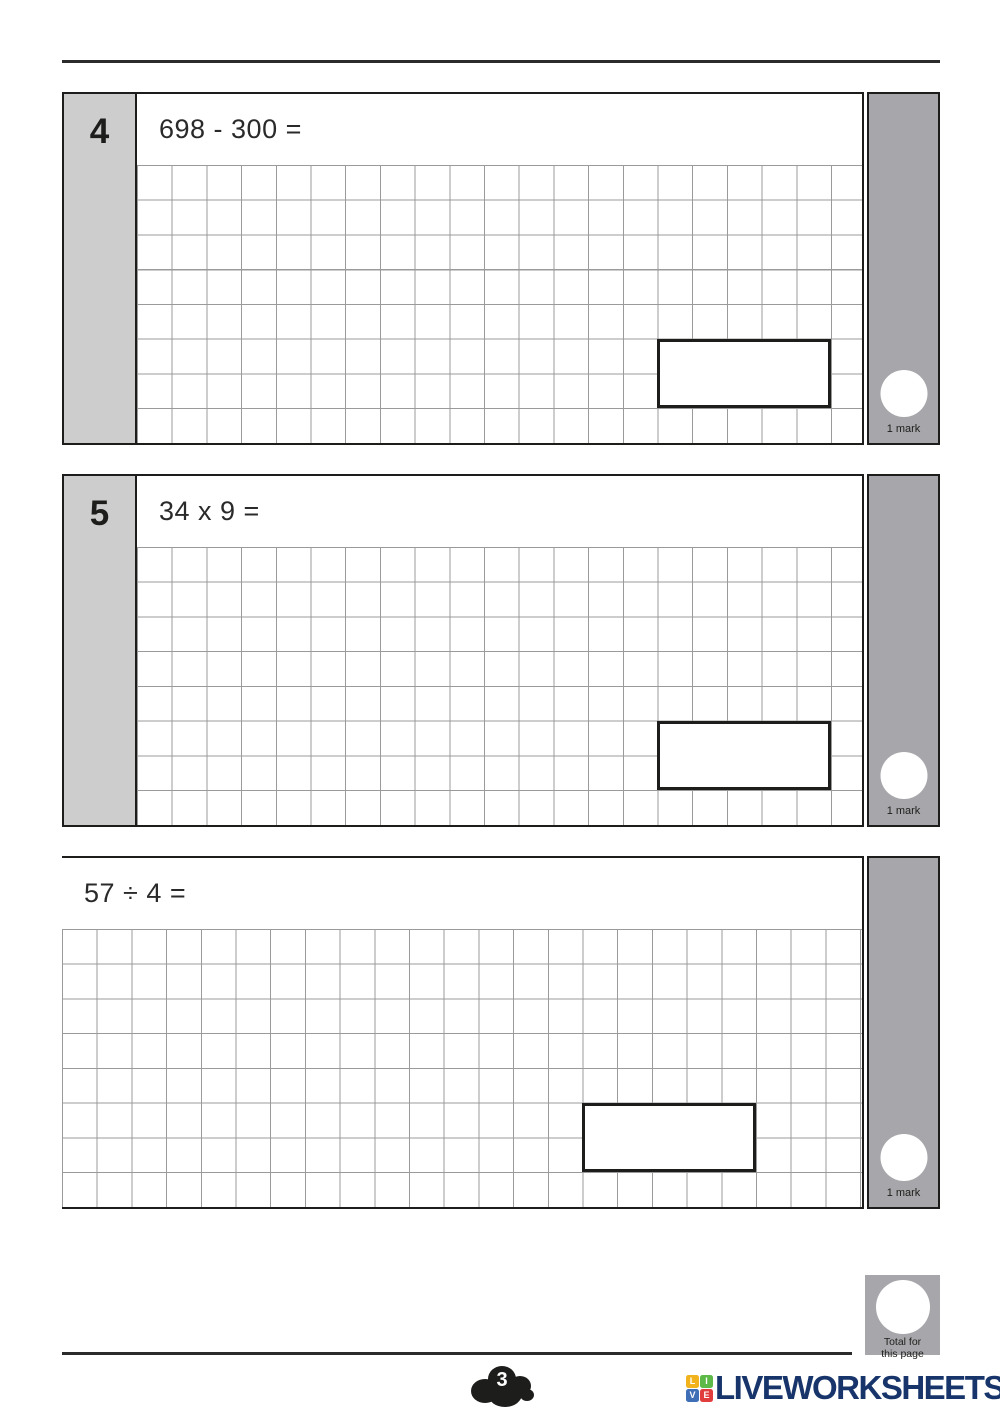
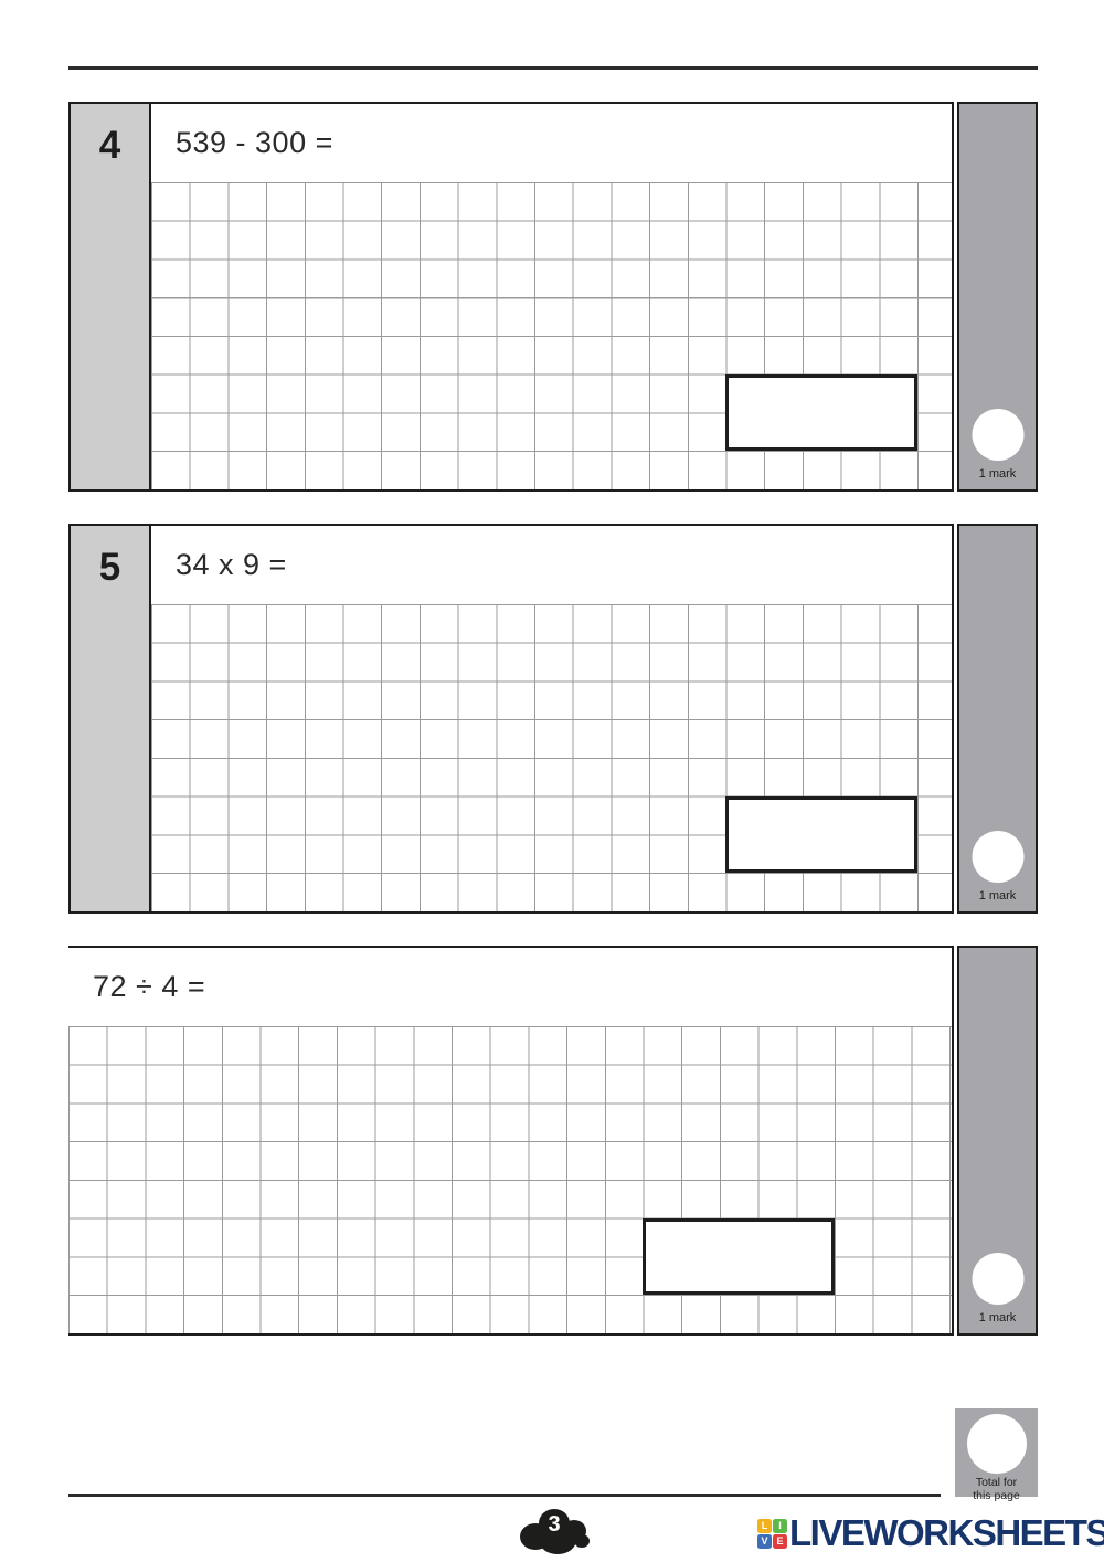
  4
- 698 - 300 =
+ 539 - 300 =
  1 mark
  5
  34 x 9 =
  1 mark
- 57 ÷ 4 =
+ 72 ÷ 4 =
  1 mark
  Total for
  this page
  3
  L
  I
  V
  E
  LIVEWORKSHEETS
